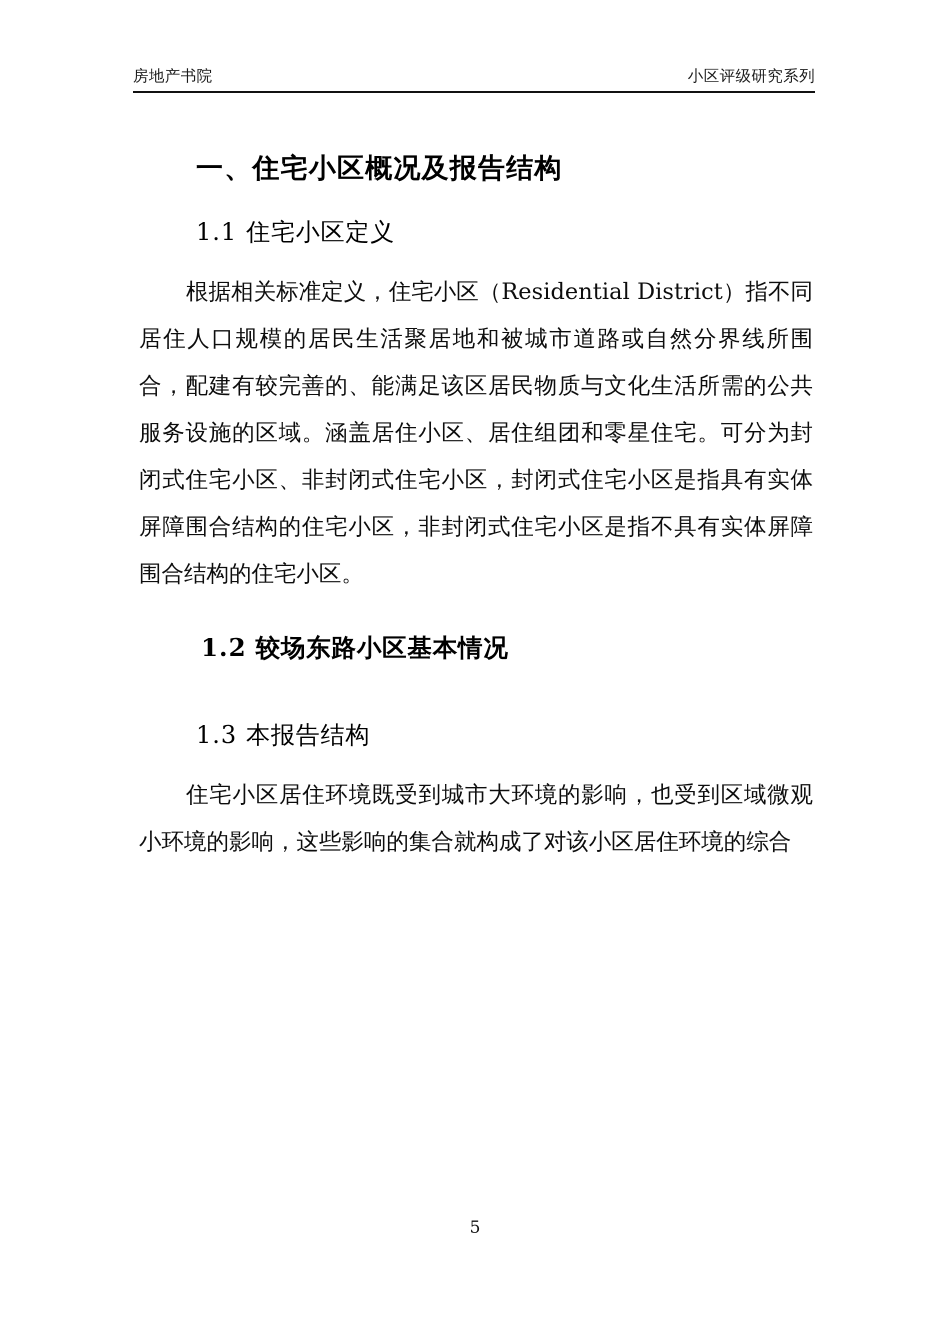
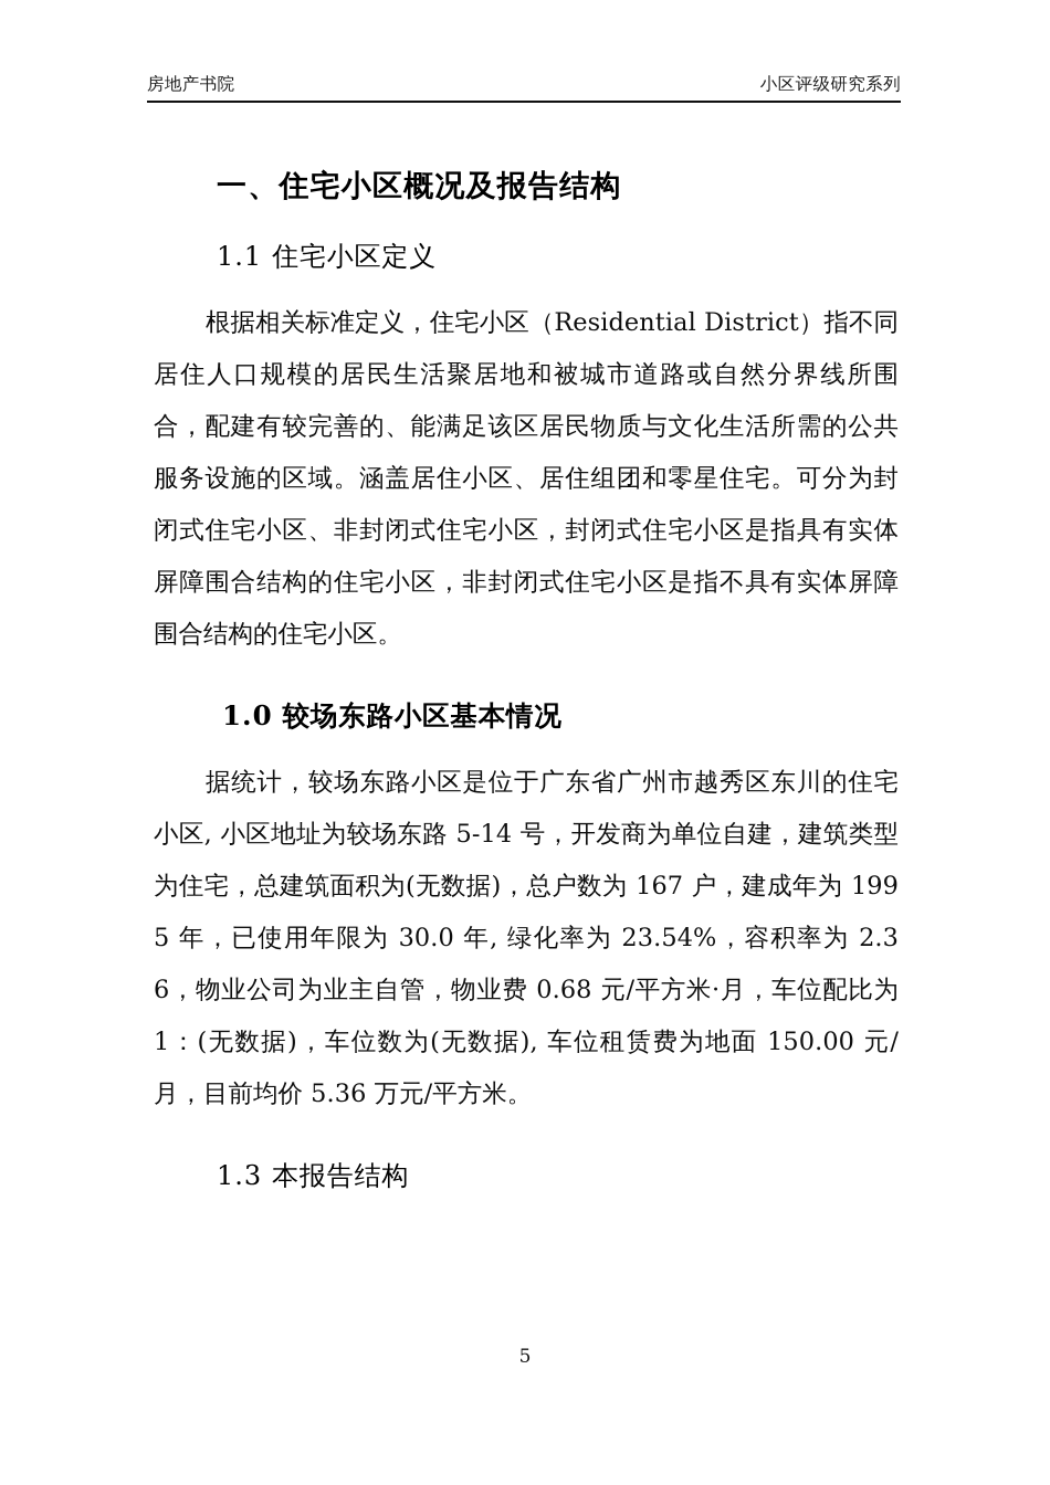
  房地产书院
  小区评级研究系列
  一、住宅小区概况及报告结构
  1.1 住宅小区定义
  根据相关标准定义，住宅小区（Residential District）指不同居住人口规模的居民生活聚居地和被城市道路或自然分界线所围合，配建有较完善的、能满足该区居民物质与文化生活所需的公共服务设施的区域。涵盖居住小区、居住组团和零星住宅。可分为封闭式住宅小区、非封闭式住宅小区，封闭式住宅小区是指具有实体屏障围合结构的住宅小区，非封闭式住宅小区是指不具有实体屏障围合结构的住宅小区。
- 1.2 较场东路小区基本情况
+ 1.0 较场东路小区基本情况
+ 据统计，较场东路小区是位于广东省广州市越秀区东川的住宅小区, 小区地址为较场东路 5-14 号，开发商为单位自建，建筑类型为住宅，总建筑面积为(无数据)，总户数为 167 户，建成年为 1995 年，已使用年限为 30.0 年, 绿化率为 23.54%，容积率为 2.36，物业公司为业主自管，物业费 0.68 元/平方米·月，车位配比为 1：(无数据)，车位数为(无数据), 车位租赁费为地面 150.00 元/月，目前均价 5.36 万元/平方米。
  1.3 本报告结构
- 住宅小区居住环境既受到城市大环境的影响，也受到区域微观小环境的影响，这些影响的集合就构成了对该小区居住环境的综合
  5
